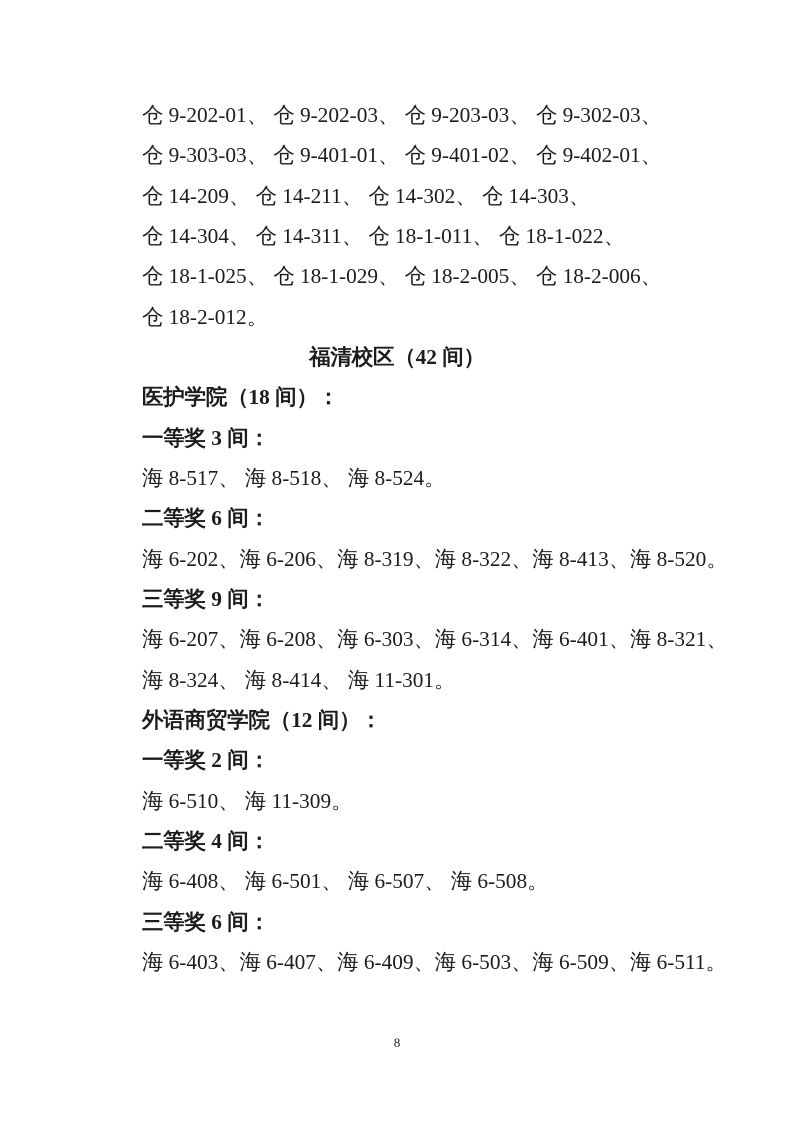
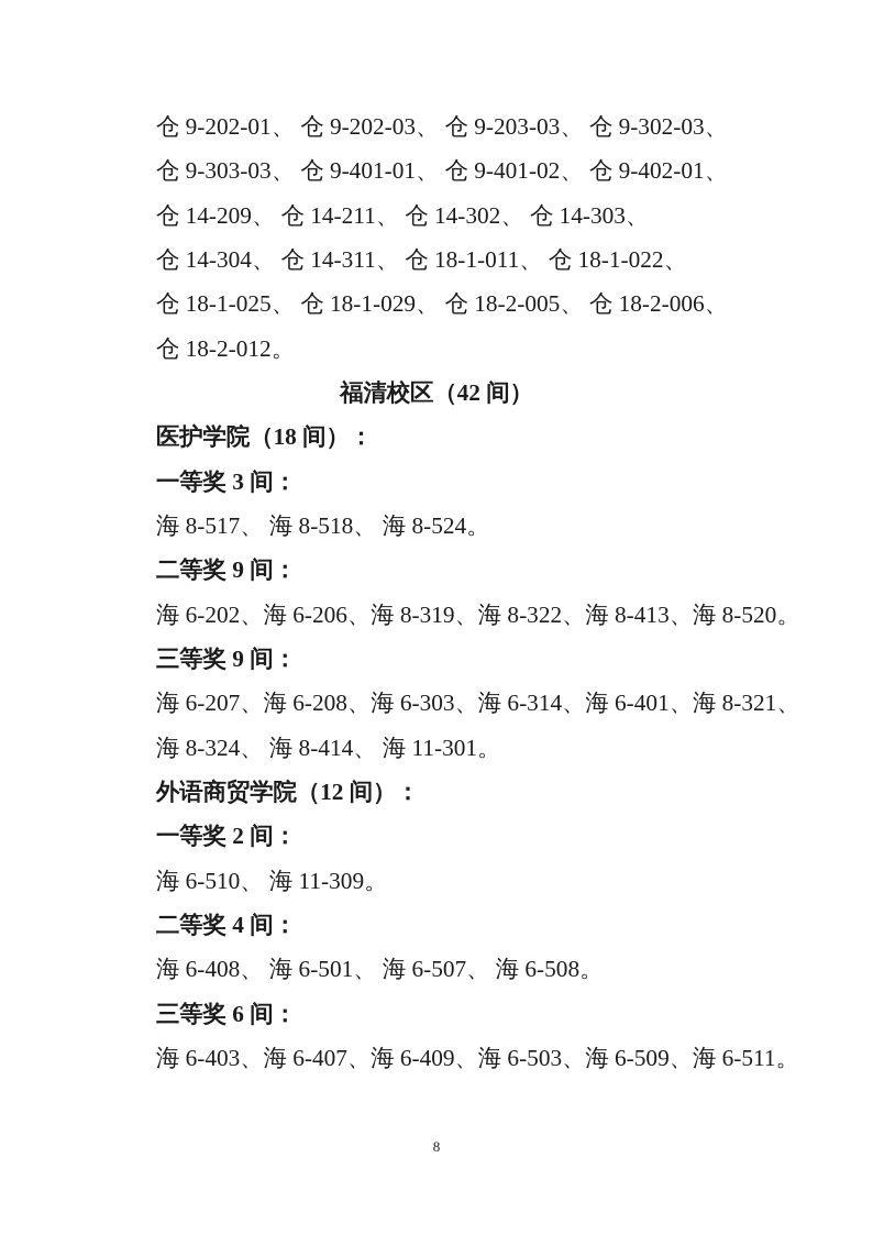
  仓 9-202-01、 仓 9-202-03、 仓 9-203-03、 仓 9-302-03、
  仓 9-303-03、 仓 9-401-01、 仓 9-401-02、 仓 9-402-01、
  仓 14-209、 仓 14-211、 仓 14-302、 仓 14-303、
  仓 14-304、 仓 14-311、 仓 18-1-011、 仓 18-1-022、
  仓 18-1-025、 仓 18-1-029、 仓 18-2-005、 仓 18-2-006、
  仓 18-2-012。
  福清校区（42 间）
  医护学院（18 间）：
  一等奖 3 间：
  海 8-517、 海 8-518、 海 8-524。
- 二等奖 6 间：
+ 二等奖 9 间：
  海 6-202、海 6-206、海 8-319、海 8-322、海 8-413、海 8-520。
  三等奖 9 间：
  海 6-207、海 6-208、海 6-303、海 6-314、海 6-401、海 8-321、
  海 8-324、 海 8-414、 海 11-301。
  外语商贸学院（12 间）：
  一等奖 2 间：
  海 6-510、 海 11-309。
  二等奖 4 间：
  海 6-408、 海 6-501、 海 6-507、 海 6-508。
  三等奖 6 间：
  海 6-403、海 6-407、海 6-409、海 6-503、海 6-509、海 6-511。
  8
